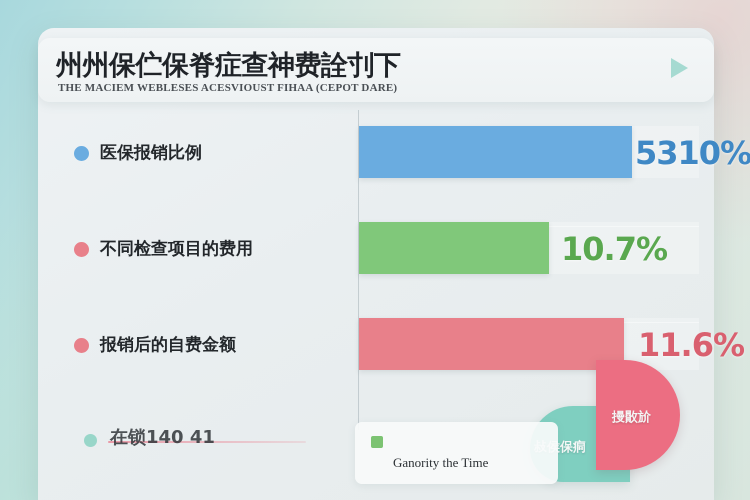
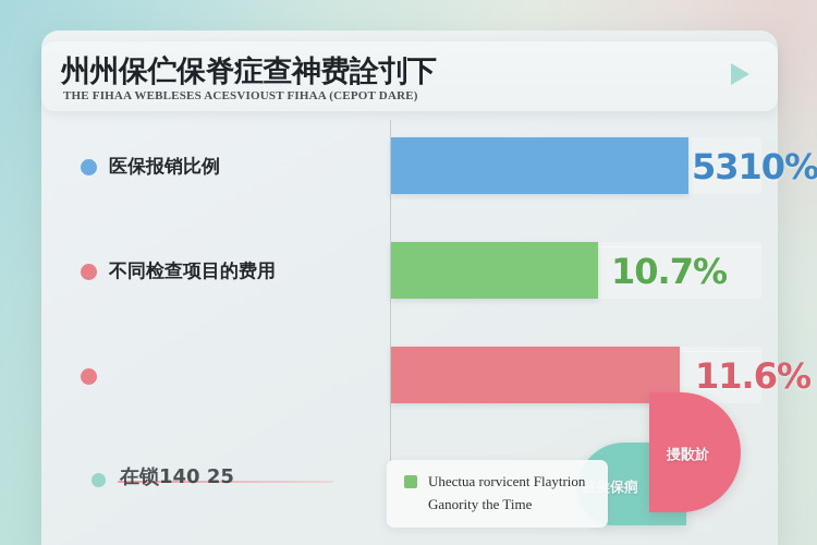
  州州保伫保脊症查神费詮刌下
- THE MACIEM WEBLESES ACESVIOUST FIHAA (CEPOT DARE)
+ THE FIHAA WEBLESES ACESVIOUST FIHAA (CEPOT DARE)
  医保报销比例
  5310%
  不同检查项目的费用
  10.7%
- 报销后的自费金额
  11.6%
  摱贁斺
+ Uhectua rorvicent Flaytrion
  Ganority the Time
- 在锁140 41
+ 在锁140 25
